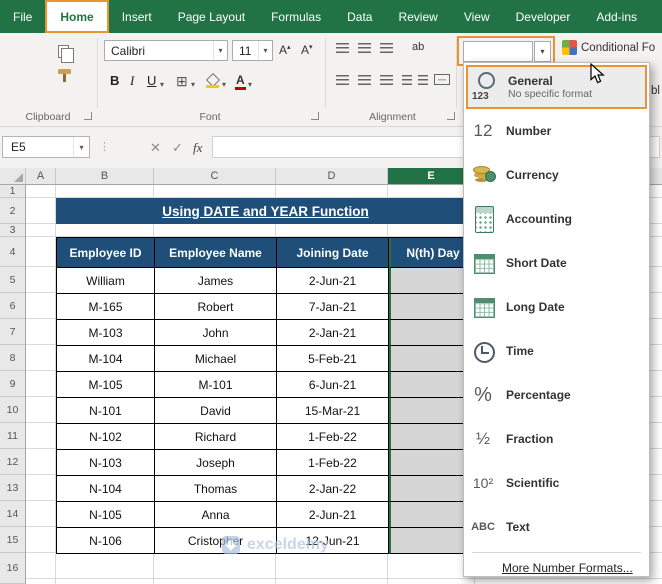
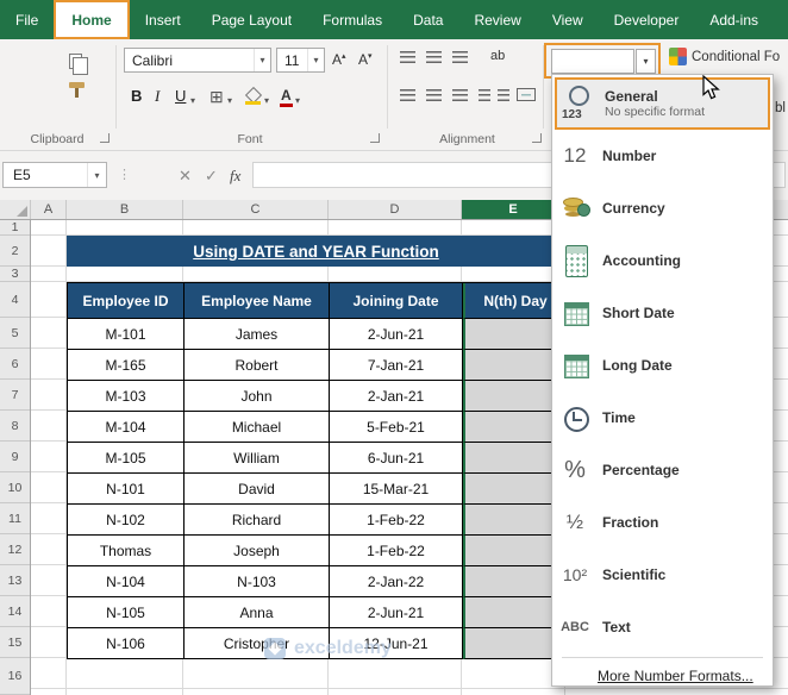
  File
  Home
  Insert
  Page Layout
  Formulas
  Data
  Review
  View
  Developer
  Add-ins
  Clipboard
  Calibri
  11
  A
  A
  B
  I
  U
  A
  Font
  Alignment
  Conditional Fo
  bl
  E5
  ✕
  ✓
  fx
  A
  B
  C
  D
  E
  1
  2
  3
  4
  5
  6
  7
  8
  9
  10
  11
  12
  13
  14
  15
  16
  Using DATE and YEAR Function
  Employee ID
  Employee Name
  Joining Date
  N(th) Day
- William
+ M-101
  James
  2-Jun-21
  M-165
  Robert
  7-Jan-21
  M-103
  John
  2-Jan-21
  M-104
  Michael
  5-Feb-21
  M-105
- M-101
+ William
  6-Jun-21
  N-101
  David
  15-Mar-21
  N-102
  Richard
  1-Feb-22
- N-103
+ Thomas
  Joseph
  1-Feb-22
  N-104
- Thomas
+ N-103
  2-Jan-22
  N-105
  Anna
  2-Jun-21
  N-106
  Cristopher
  12-Jun-21
  exceldemy
  General
  No specific format
  12
  Number
  Currency
  Accounting
  Short Date
  Long Date
  Time
  %
  Percentage
  ½
  Fraction
  10²
  Scientific
  ABC
  Text
  More Number Formats...
